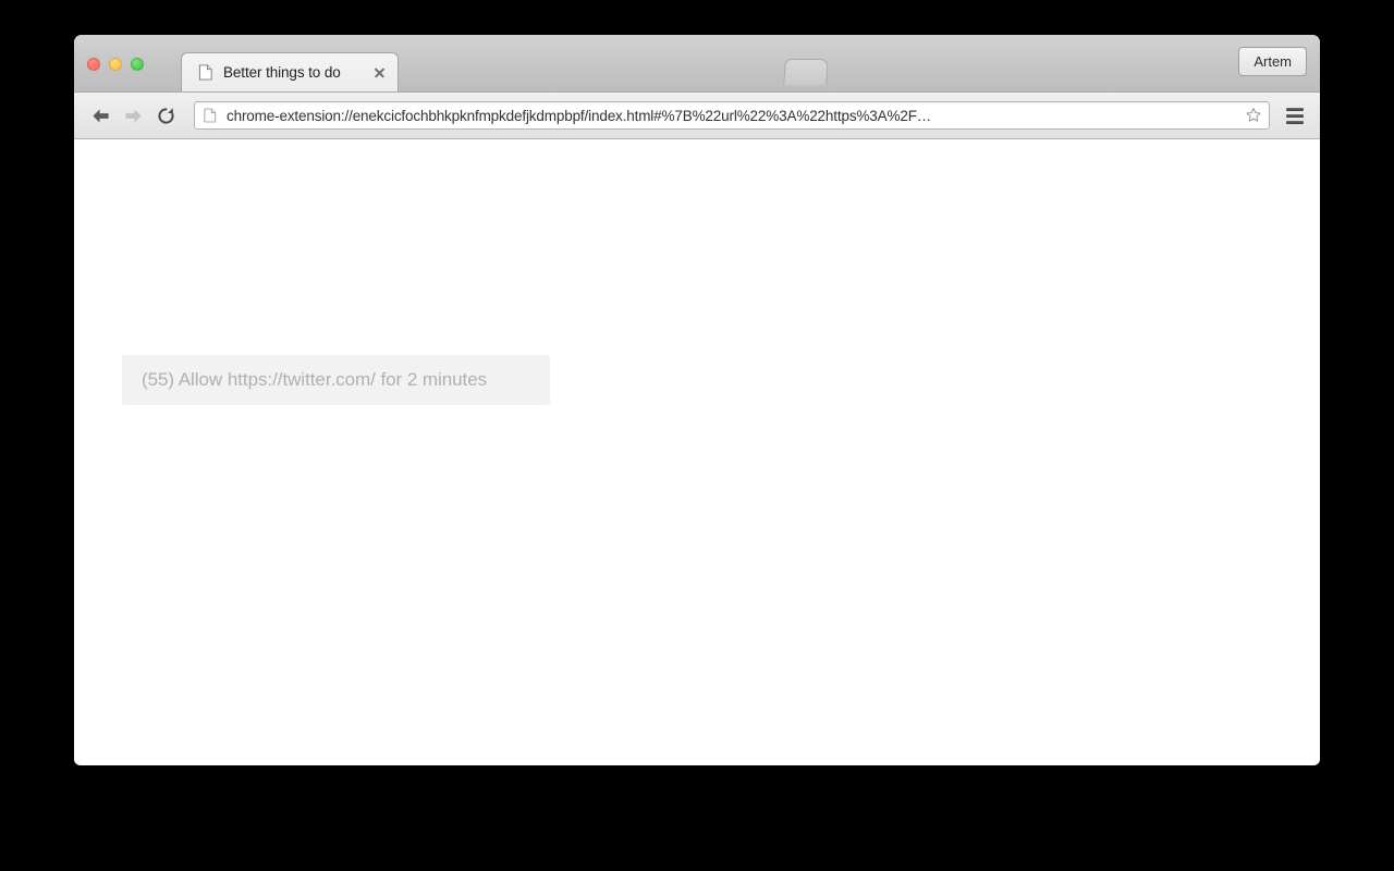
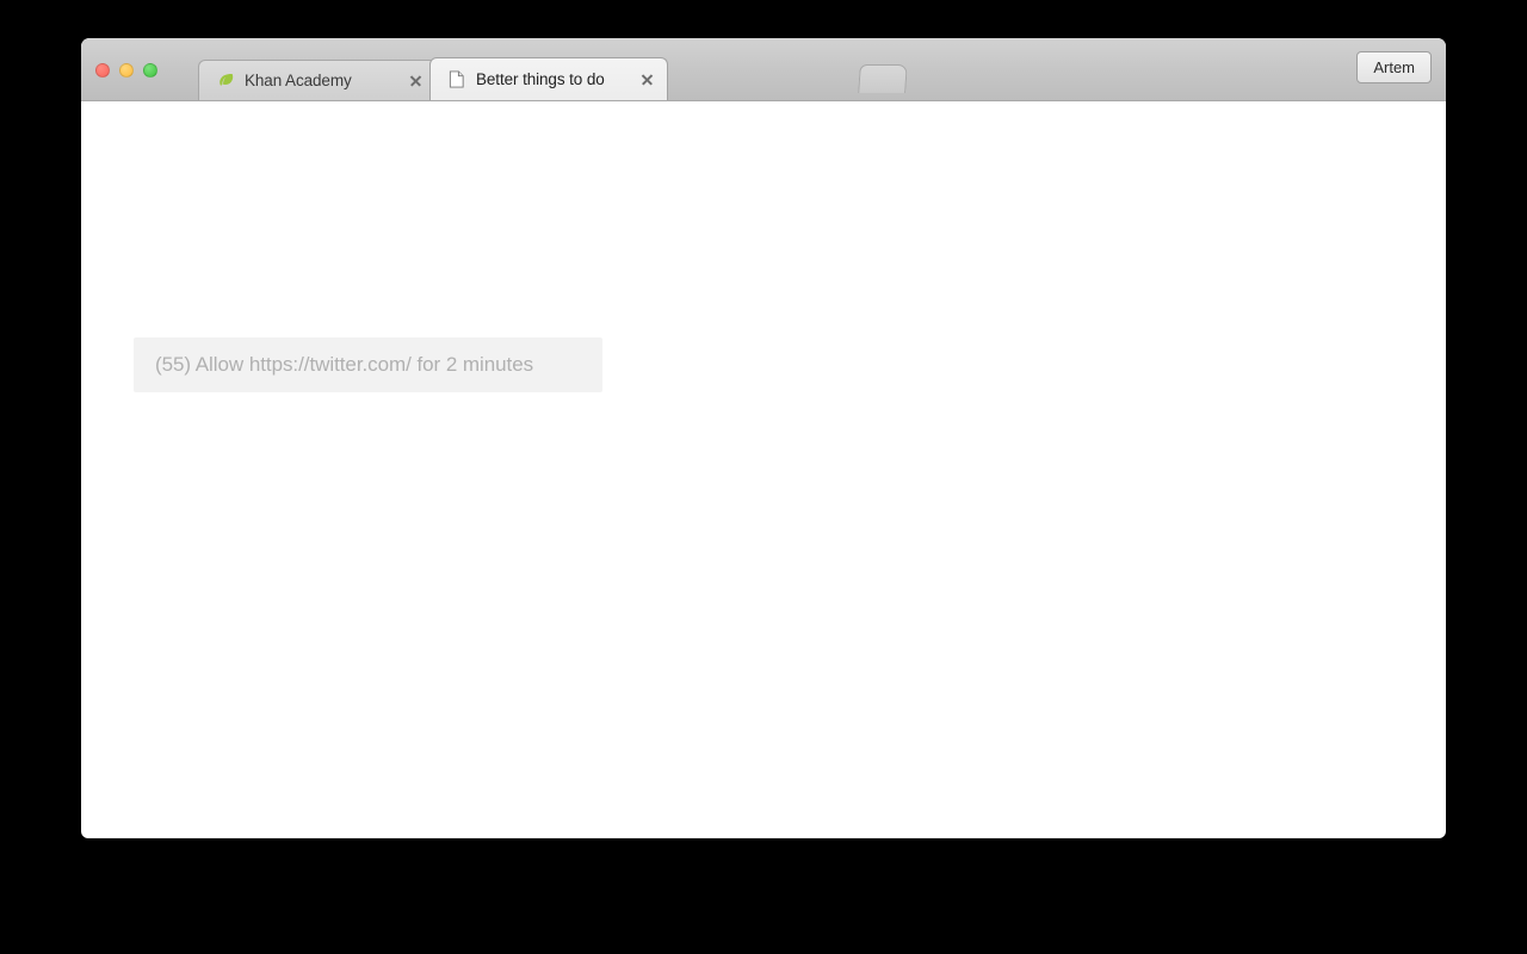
+ Khan Academy
  Better things to do
  Artem
- chrome-extension://enekcicfochbhkpknfmpkdefjkdmpbpf/index.html#%7B%22url%22%3A%22https%3A%2F…
  (55) Allow https://twitter.com/ for 2 minutes
